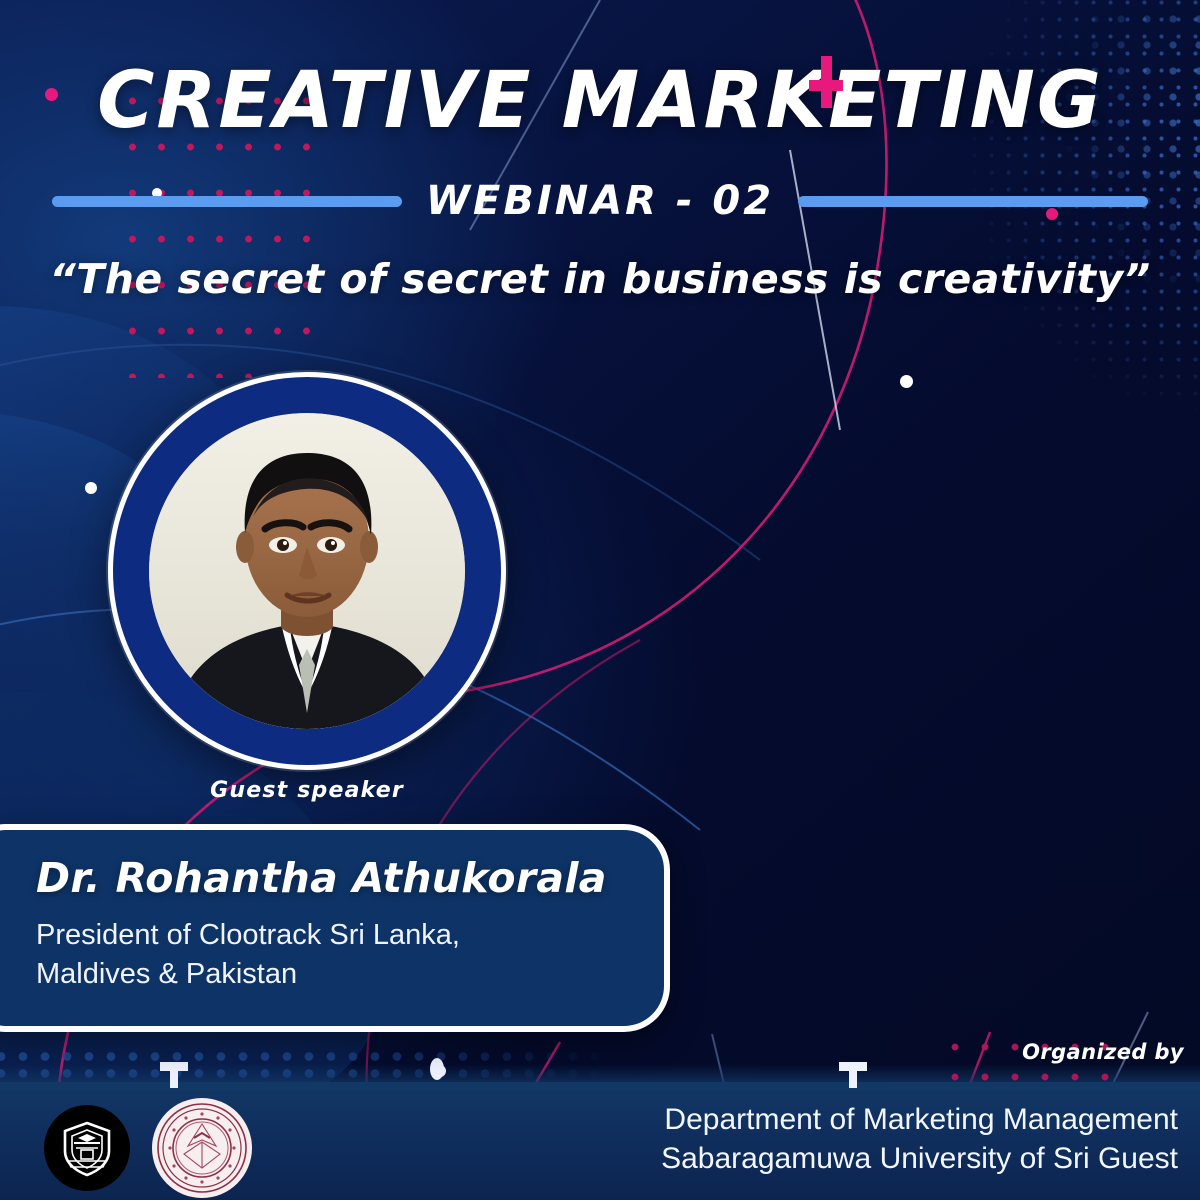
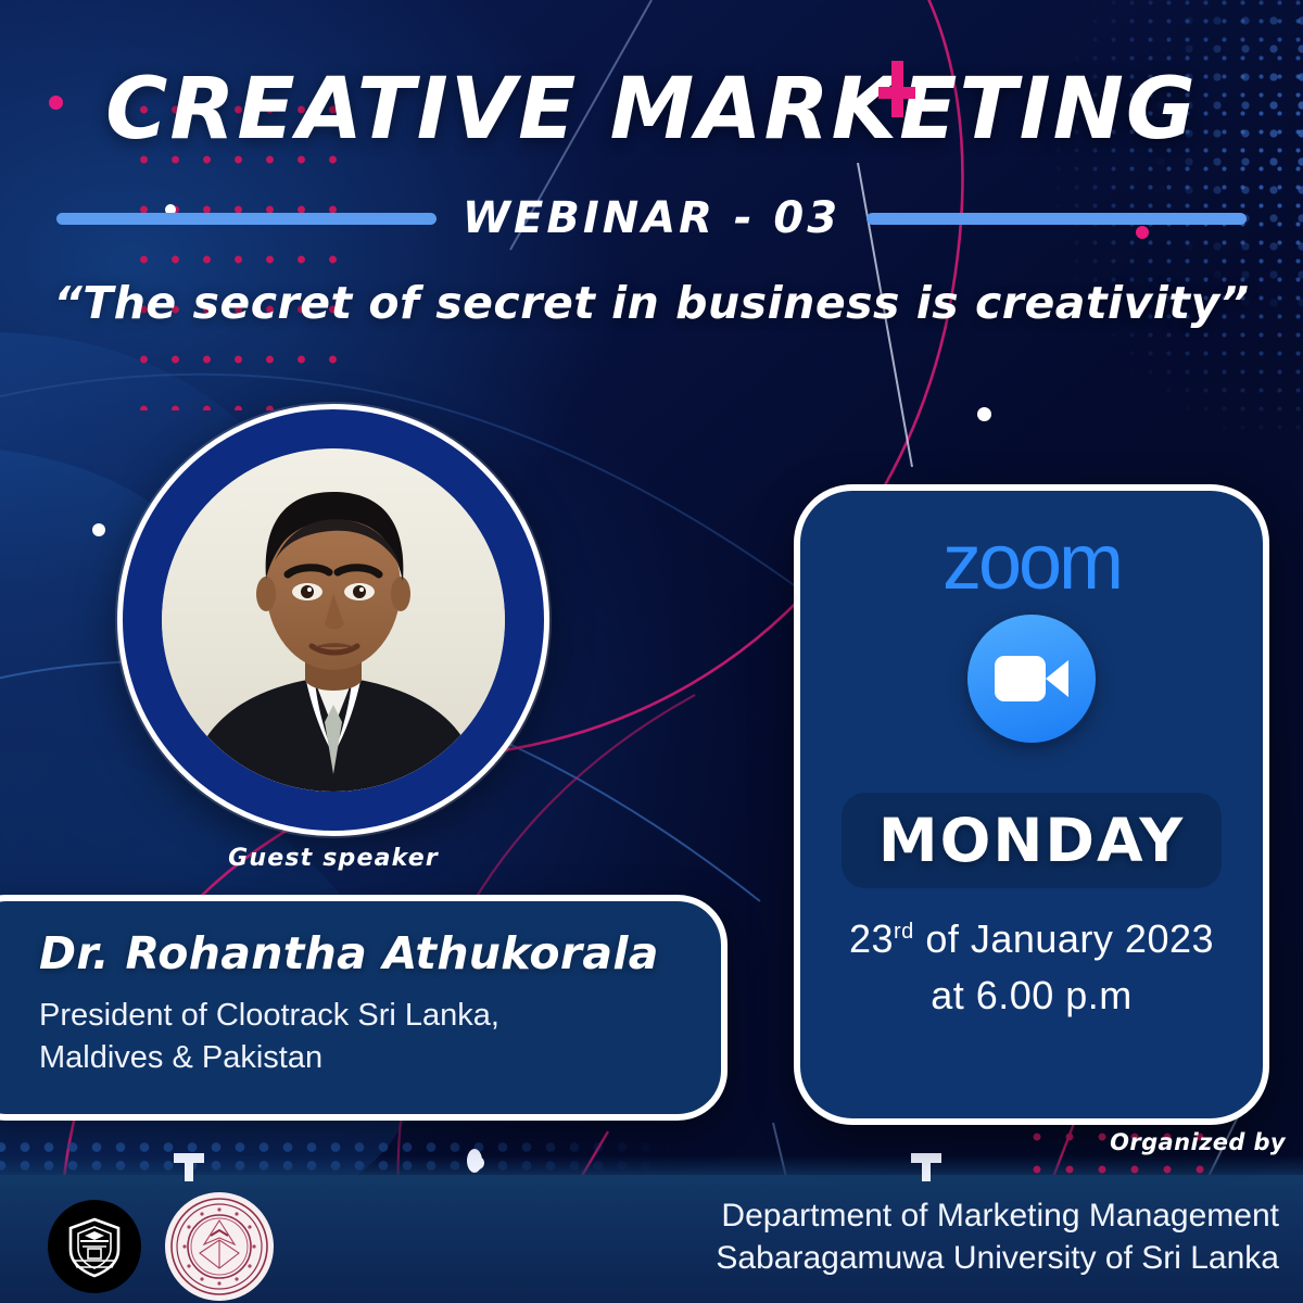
  CREATIVE MARKETING
- WEBINAR - 02
+ WEBINAR - 03
  “The secret of secret in business is creativity”
  Guest speaker
  Dr. Rohantha Athukorala
  President of Clootrack Sri Lanka,
  Maldives & Pakistan
+ zoom
+ MONDAY
+ 23rd of January 2023
+ at 6.00 p.m
  Organized by
  Department of Marketing Management
- Sabaragamuwa University of Sri Guest
+ Sabaragamuwa University of Sri Lanka
